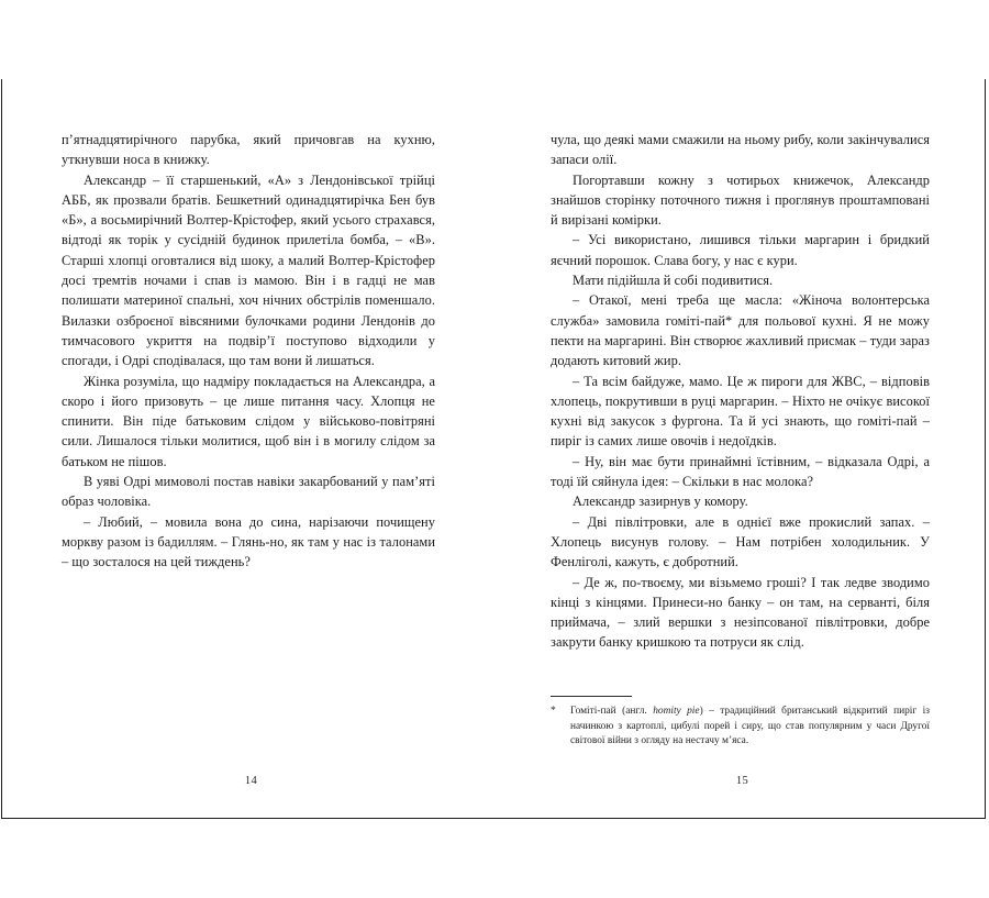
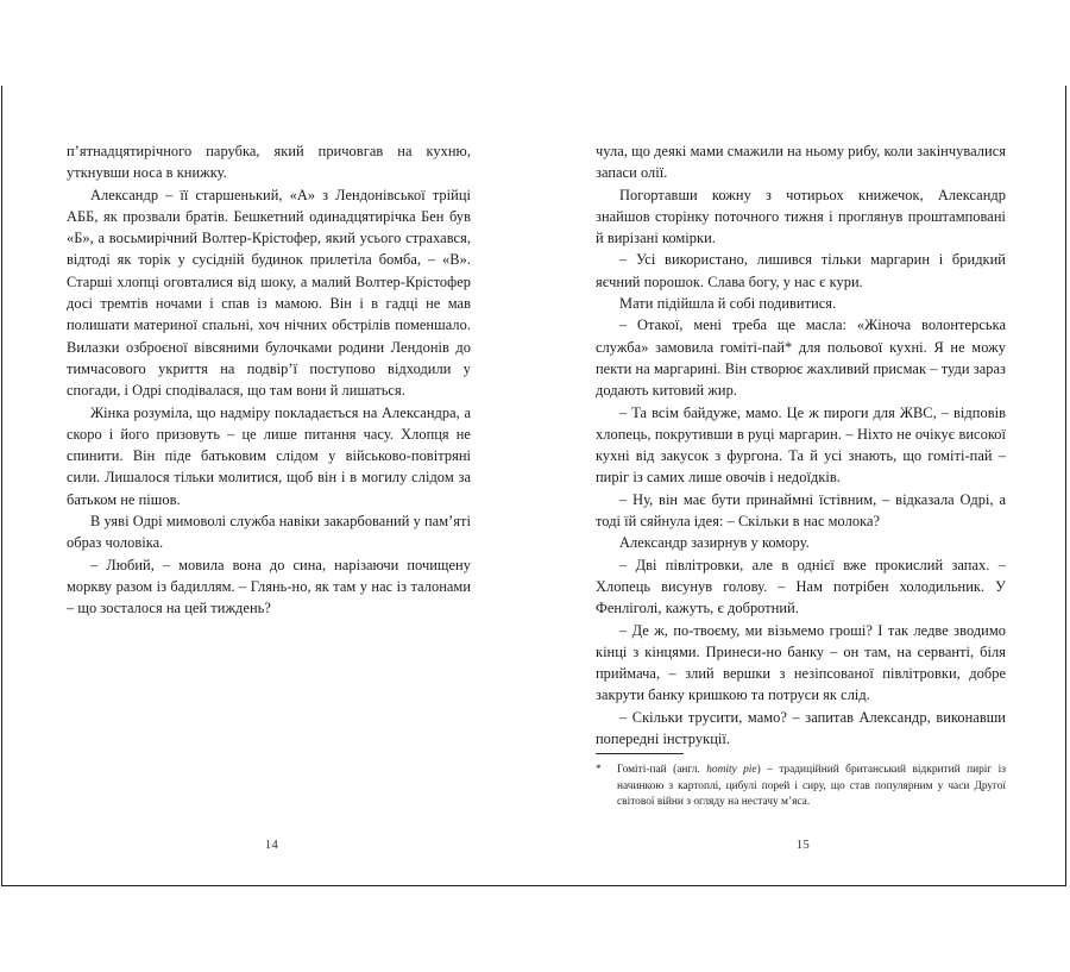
  п’ятнадцятирічного парубка, який причовгав на кухню, уткнувши носа в книжку.
  Александр – її старшенький, «А» з Лендонівської трійці АББ, як прозвали братів. Бешкетний одинадцятирічка Бен був «Б», а восьмирічний Волтер-Крістофер, який усього страхався, відтоді як торік у сусідній будинок прилетіла бомба, – «В». Старші хлопці оговталися від шоку, а малий Волтер-Крістофер досі тремтів ночами і спав із мамою. Він і в гадці не мав полишати материної спальні, хоч нічних обстрілів поменшало. Вилазки озброєної вівсяними булочками родини Лендонів до тимчасового укриття на подвір’ї поступово відходили у спогади, і Одрі сподівалася, що там вони й лишаться.
  Жінка розуміла, що надміру покладається на Александра, а скоро і його призовуть – це лише питання часу. Хлопця не спинити. Він піде батьковим слідом у військово-повітряні сили. Лишалося тільки молитися, щоб він і в могилу слідом за батьком не пішов.
- В уяві Одрі мимоволі постав навіки закарбований у пам’яті образ чоловіка.
+ В уяві Одрі мимоволі служба навіки закарбований у пам’яті образ чоловіка.
  – Любий, – мовила вона до сина, нарізаючи почищену моркву разом із бадиллям. – Глянь-но, як там у нас із талонами – що зосталося на цей тиждень?
  14
  чула, що деякі мами смажили на ньому рибу, коли закінчувалися запаси олії.
  Погортавши кожну з чотирьох книжечок, Александр знайшов сторінку поточного тижня і проглянув проштамповані й вирізані комірки.
  – Усі використано, лишився тільки маргарин і бридкий яєчний порошок. Слава богу, у нас є кури.
  Мати підійшла й собі подивитися.
  – Отакої, мені треба ще масла: «Жіноча волонтерська служба» замовила гоміті-пай* для польової кухні. Я не можу пекти на маргарині. Він створює жахливий присмак – туди зараз додають китовий жир.
  – Та всім байдуже, мамо. Це ж пироги для ЖВС, – відповів хлопець, покрутивши в руці маргарин. – Ніхто не очікує високої кухні від закусок з фургона. Та й усі знають, що гоміті-пай – пиріг із самих лише овочів і недоїдків.
  – Ну, він має бути принаймні їстівним, – відказала Одрі, а тоді їй сяйнула ідея: – Скільки в нас молока?
  Александр зазирнув у комору.
  – Дві півлітровки, але в однієї вже прокислий запах. – Хлопець висунув голову. – Нам потрібен холодильник. У Фенліголі, кажуть, є добротний.
  – Де ж, по-твоєму, ми візьмемо гроші? І так ледве зводимо кінці з кінцями. Принеси-но банку – он там, на серванті, біля приймача, – злий вершки з незіпсованої півлітровки, добре закрути банку кришкою та потруси як слід.
+ – Скільки трусити, мамо? – запитав Александр, виконавши попередні інструкції.
  *
  Гоміті-пай (англ. homity pie) – традиційний британський відкритий пиріг із начинкою з картоплі, цибулі порей і сиру, що став популярним у часи Другої світової війни з огляду на нестачу м’яса.
  15
